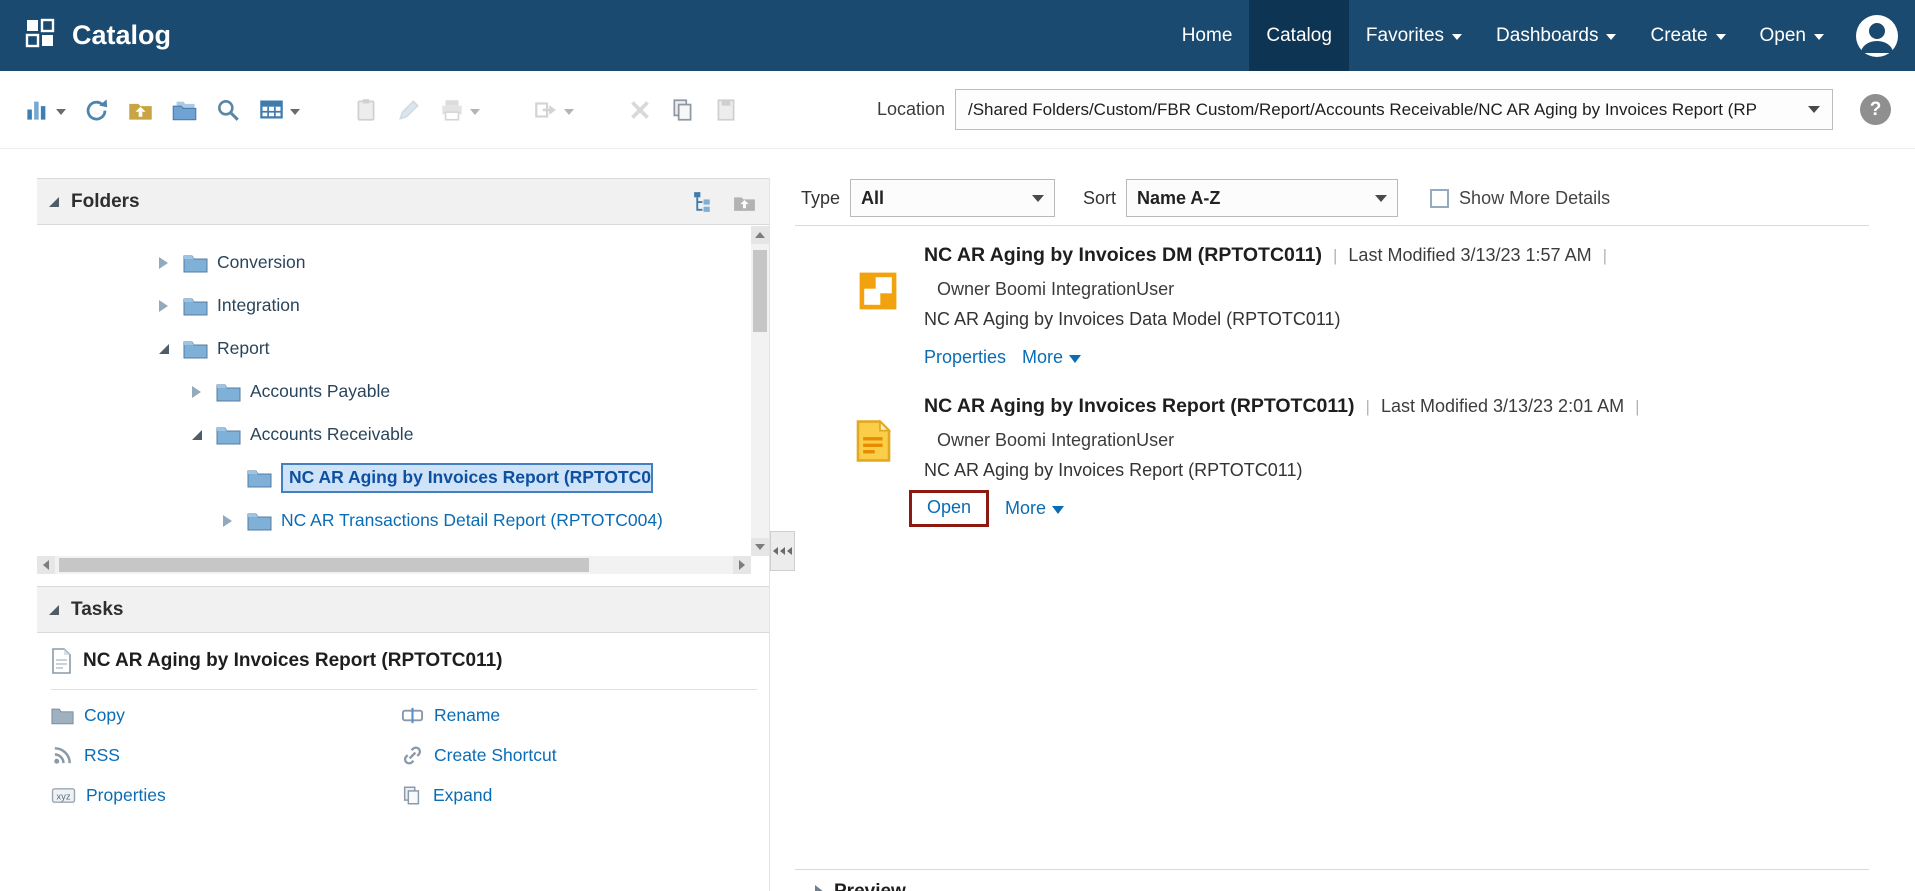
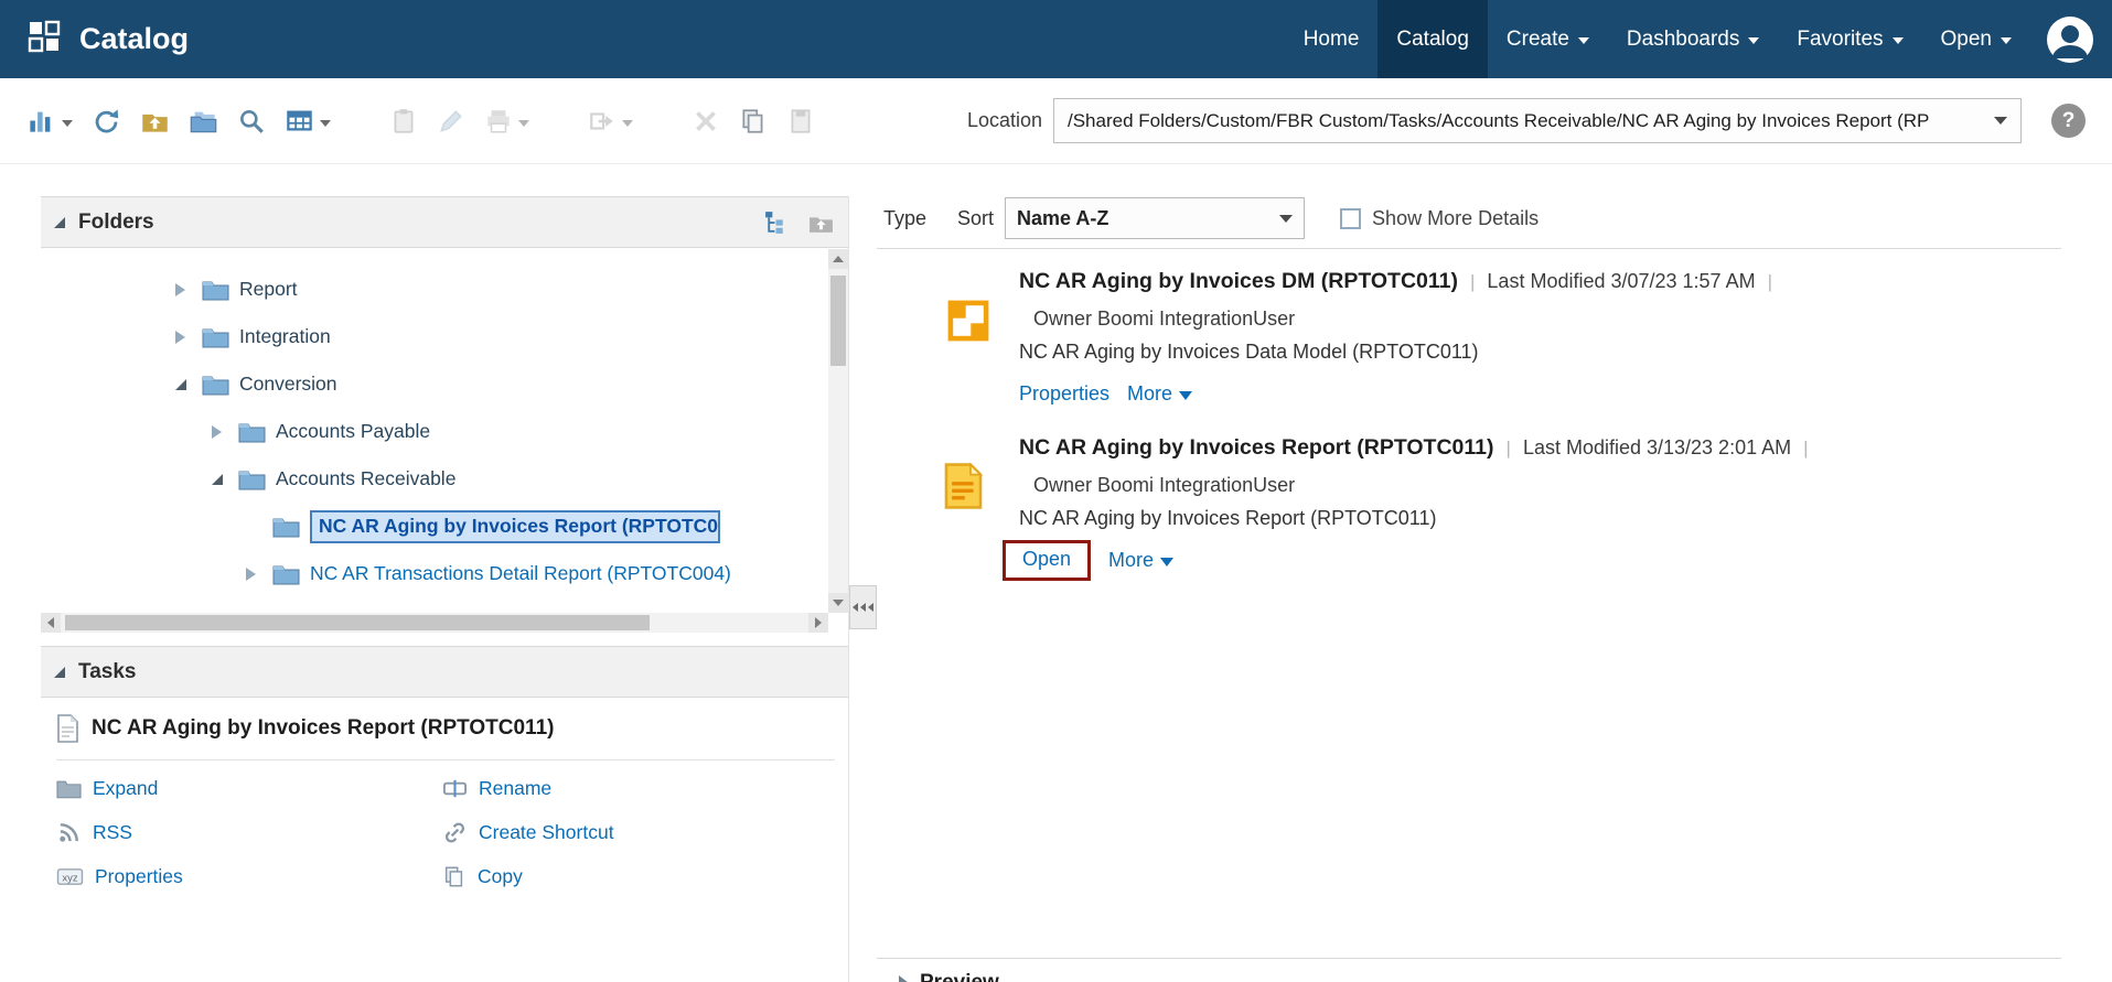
  Catalog
  Home
  Catalog
- Favorites
+ Create
  Dashboards
- Create
+ Favorites
  Open
  Location
- /Shared Folders/Custom/FBR Custom/Report/Accounts Receivable/NC AR Aging by Invoices Report (RP
+ /Shared Folders/Custom/FBR Custom/Tasks/Accounts Receivable/NC AR Aging by Invoices Report (RP
  ?
  Folders
- Conversion
+ Report
  Integration
- Report
+ Conversion
  Accounts Payable
  Accounts Receivable
  NC AR Aging by Invoices Report (RPTOTC0
  NC AR Transactions Detail Report (RPTOTC004)
  Tasks
  NC AR Aging by Invoices Report (RPTOTC011)
- Copy
+ Expand
  Rename
  RSS
  Create Shortcut
  xyz
  Properties
- Expand
+ Copy
  Type
- All
  Sort
  Name A-Z
  Show More Details
  NC AR Aging by Invoices DM (RPTOTC011)
  |
- Last Modified 3/13/23 1:57 AM
+ Last Modified 3/07/23 1:57 AM
  |
  Owner Boomi IntegrationUser
  NC AR Aging by Invoices Data Model (RPTOTC011)
  Properties
  More
  NC AR Aging by Invoices Report (RPTOTC011)
  |
  Last Modified 3/13/23 2:01 AM
  |
  Owner Boomi IntegrationUser
  NC AR Aging by Invoices Report (RPTOTC011)
  Open
  More
